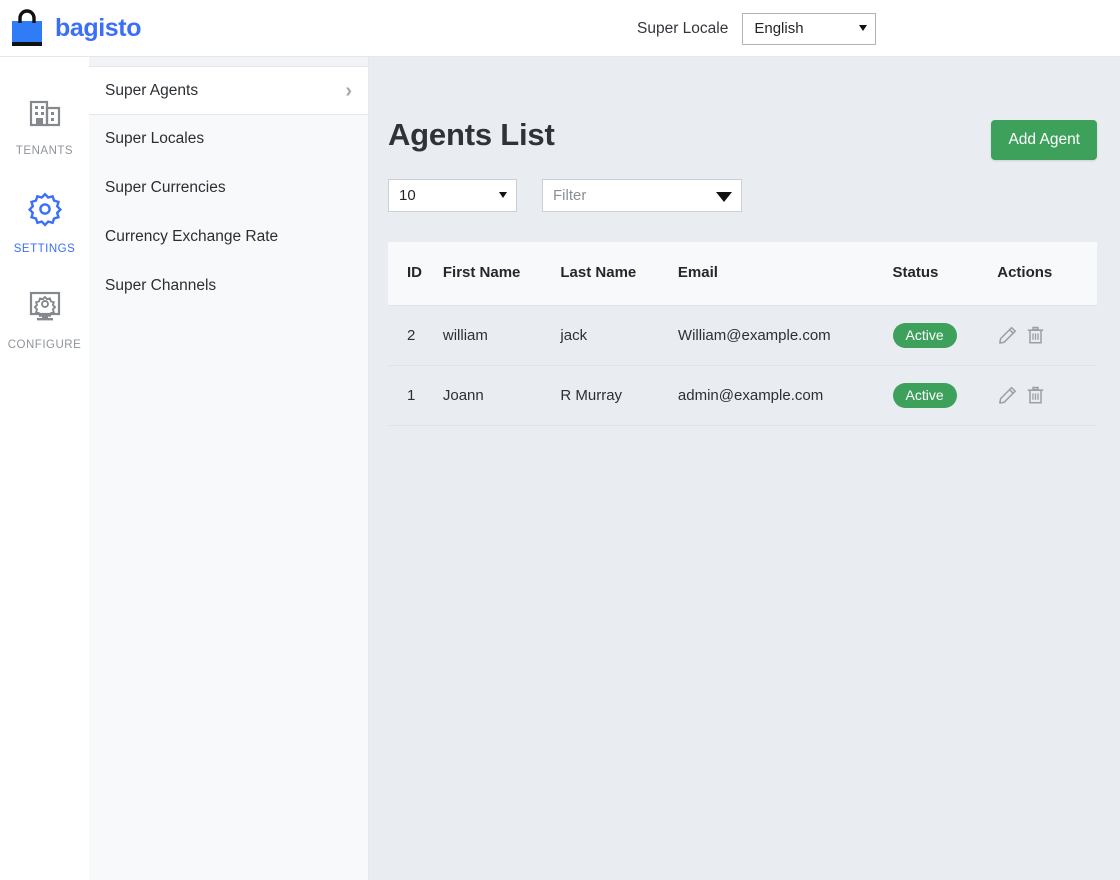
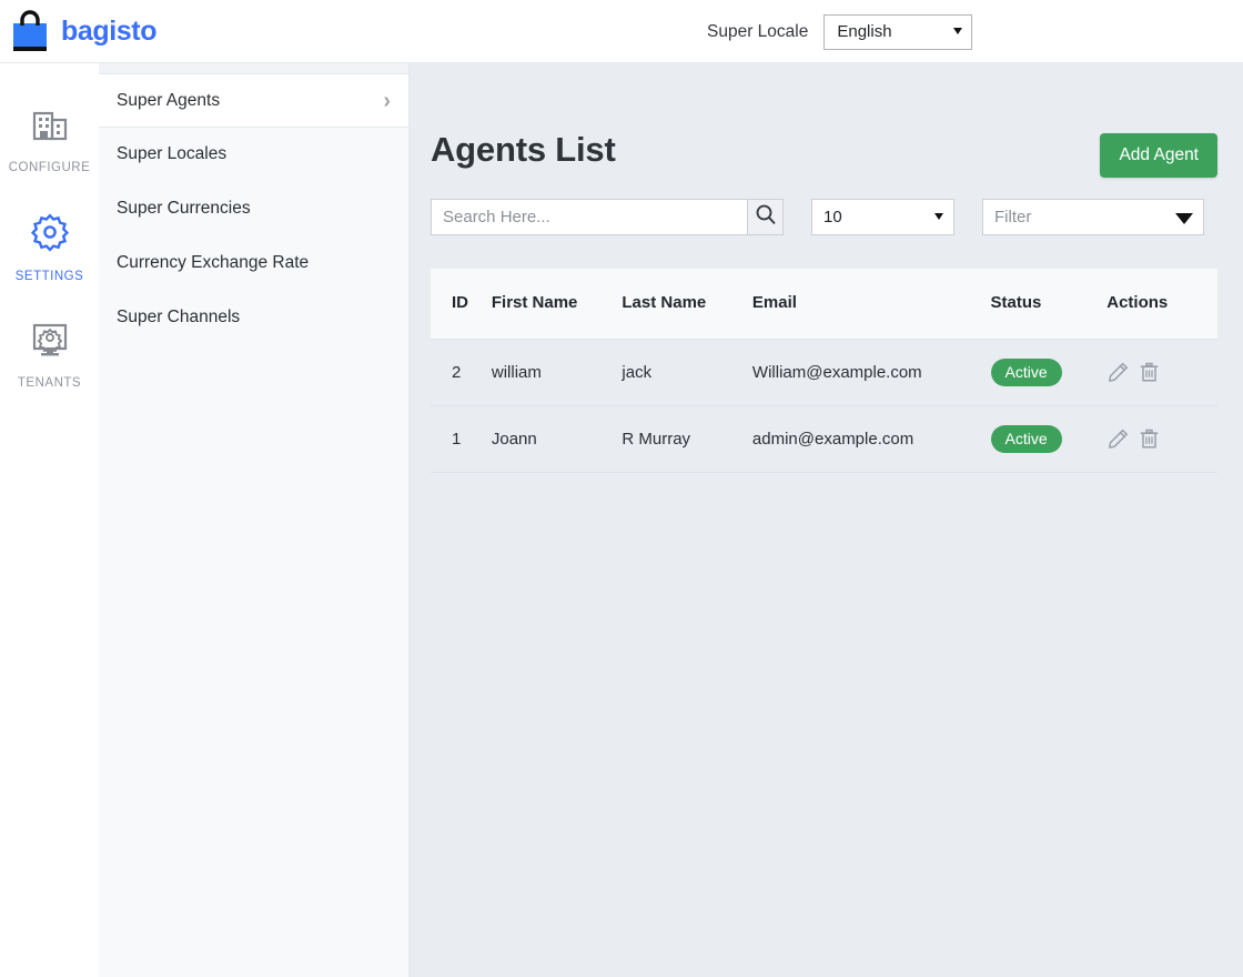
  bagisto
  Super Locale
  English
- TENANTS
+ CONFIGURE
  SETTINGS
- CONFIGURE
+ TENANTS
  Super Agents
  ›
  Super Locales
  Super Currencies
  Currency Exchange Rate
  Super Channels
  Agents List
  Add Agent
+ Search Here...
  10
  Filter
  ID	First Name	Last Name	Email	Status	Actions
  2	william	jack	William@example.com	Active
  1	Joann	R Murray	admin@example.com	Active
